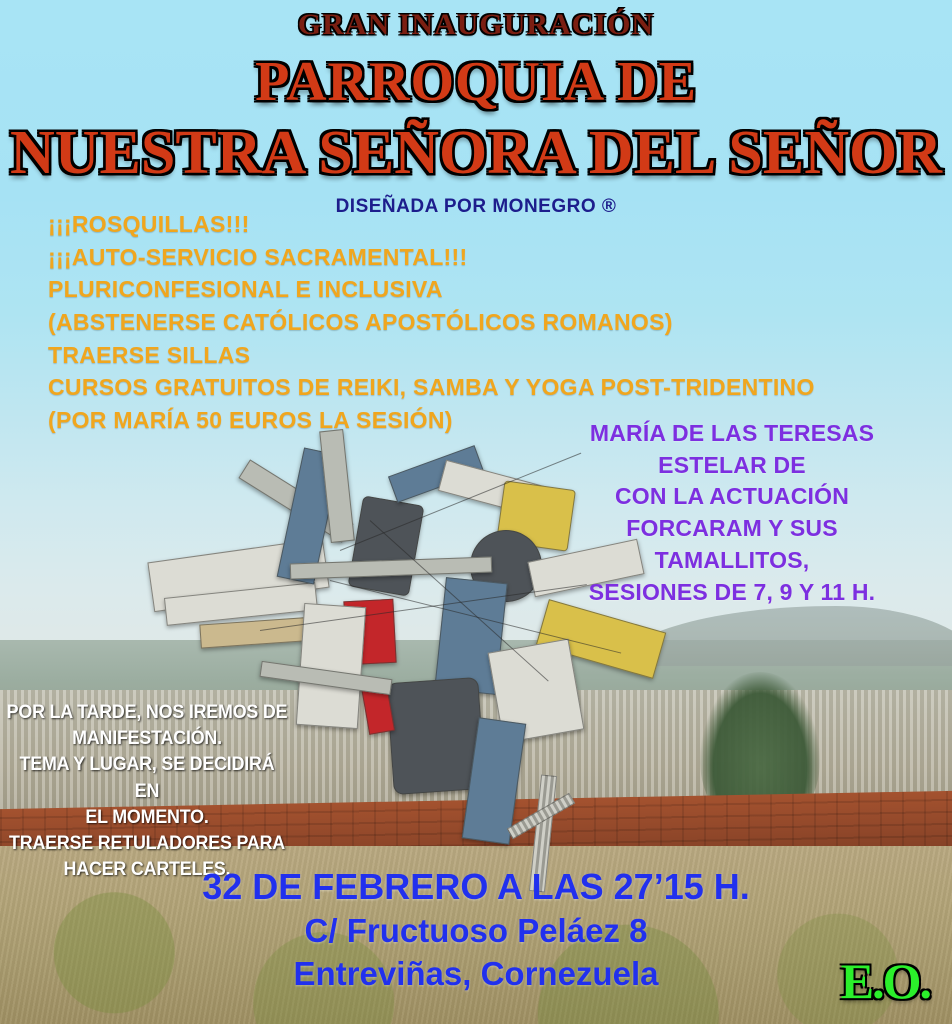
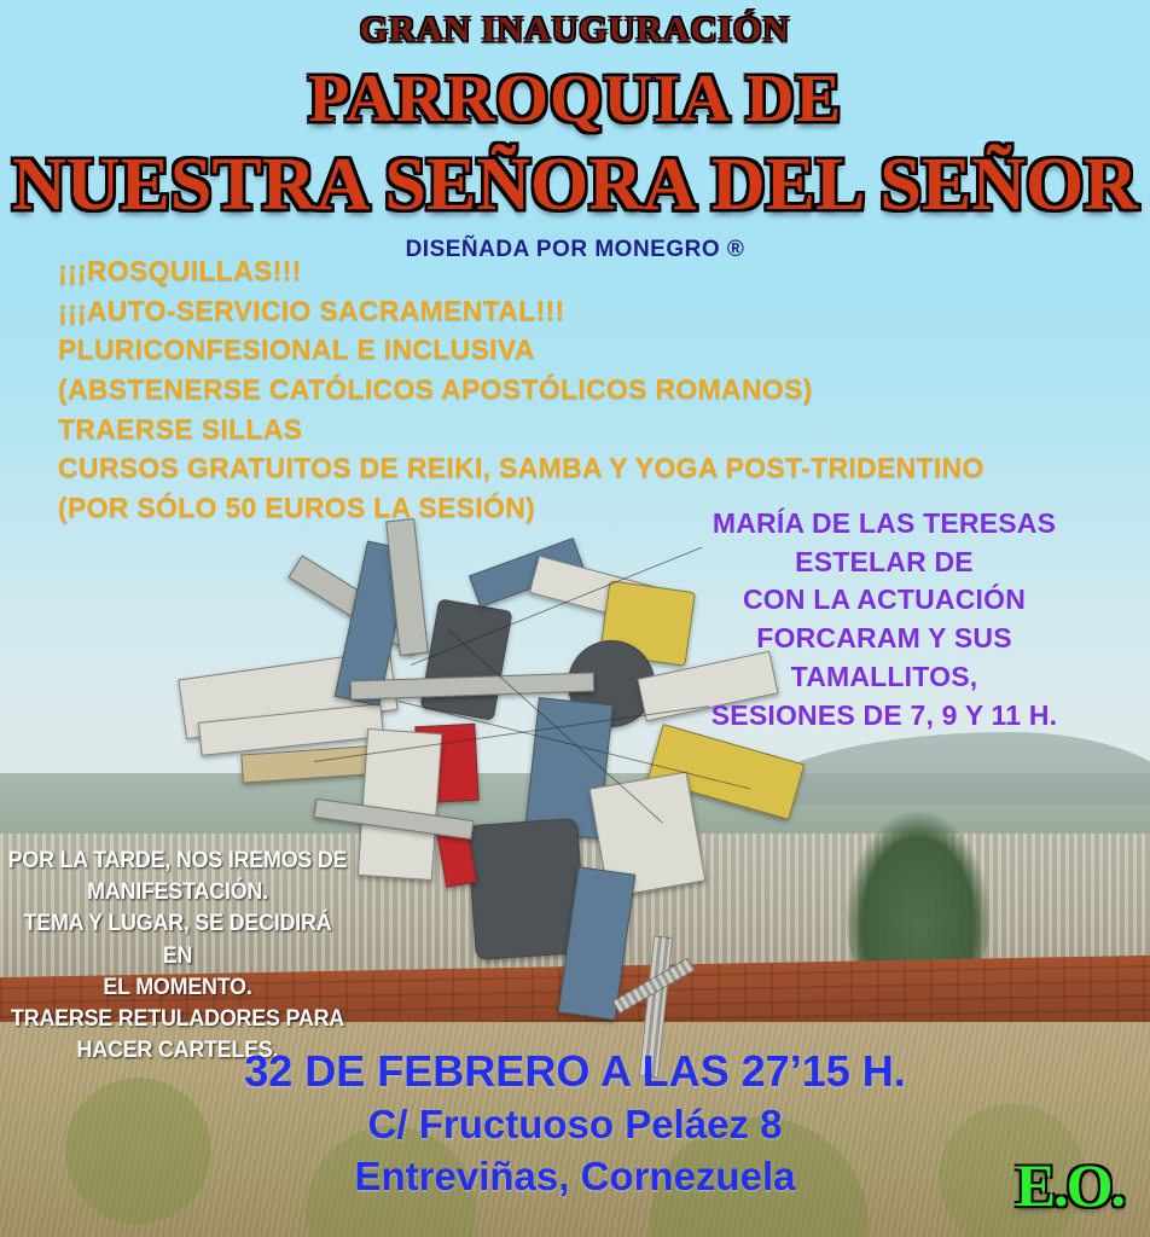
  GRAN INAUGURACIÓN
  PARROQUIA DE
  NUESTRA SEÑORA DEL SEÑOR
  DISEÑADA POR MONEGRO ®
  ¡¡¡ROSQUILLAS!!!
  ¡¡¡AUTO-SERVICIO SACRAMENTAL!!!
  PLURICONFESIONAL E INCLUSIVA
  (ABSTENERSE CATÓLICOS APOSTÓLICOS ROMANOS)
  TRAERSE SILLAS
  CURSOS GRATUITOS DE REIKI, SAMBA Y YOGA POST-TRIDENTINO
- (POR MARÍA 50 EUROS LA SESIÓN)
+ (POR SÓLO 50 EUROS LA SESIÓN)
  MARÍA DE LAS TERESAS
  ESTELAR DE
  CON LA ACTUACIÓN
  FORCARAM Y SUS
  TAMALLITOS,
  SESIONES DE 7, 9 Y 11 H.
  POR LA TARDE, NOS IREMOS DE
  MANIFESTACIÓN.
  TEMA Y LUGAR, SE DECIDIRÁ EN
  EL MOMENTO.
  TRAERSE RETULADORES PARA
  HACER CARTELES.
  32 DE FEBRERO A LAS 27’15 H.
  C/ Fructuoso Peláez 8
  Entreviñas, Cornezuela
  E.O.
